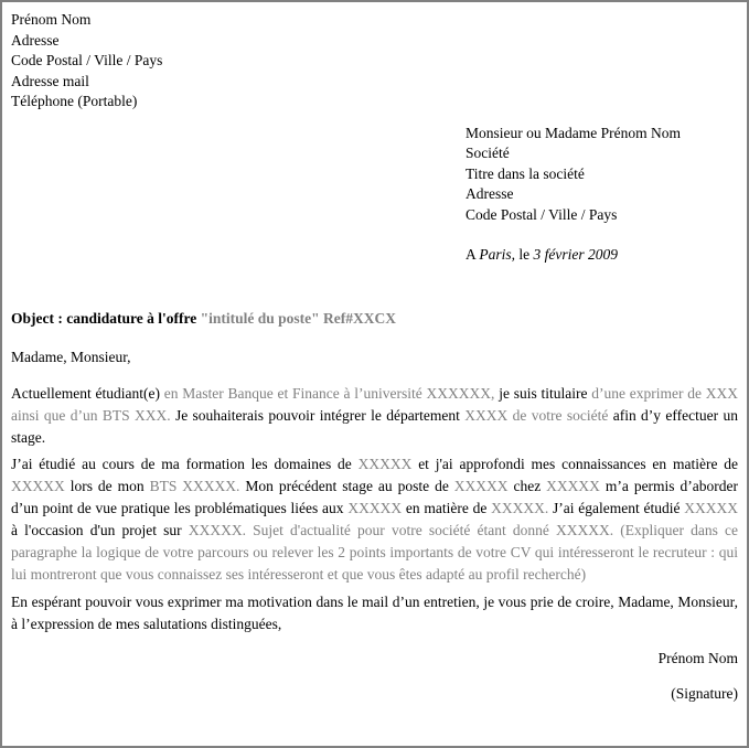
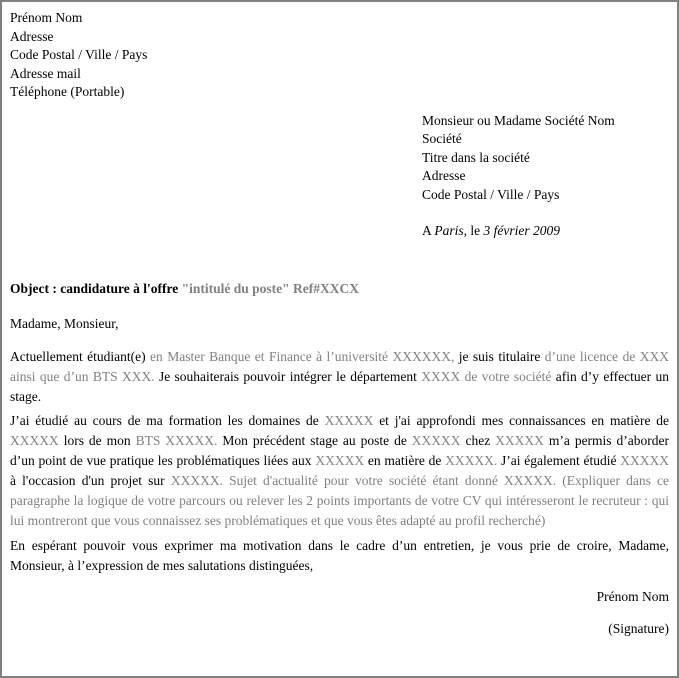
  Prénom Nom
  Adresse
  Code Postal / Ville / Pays
  Adresse mail
  Téléphone (Portable)
- Monsieur ou Madame Prénom Nom
+ Monsieur ou Madame Société Nom
  Société
  Titre dans la société
  Adresse
  Code Postal / Ville / Pays
  A Paris, le 3 février 2009
  Object : candidature à l'offre "intitulé du poste" Ref#XXCX
  Madame, Monsieur,
- Actuellement étudiant(e) en Master Banque et Finance à l’université XXXXXX, je suis titulaire d’une exprimer de XXX ainsi que d’un BTS XXX. Je souhaiterais pouvoir intégrer le département XXXX de votre société afin d’y effectuer un stage.
+ Actuellement étudiant(e) en Master Banque et Finance à l’université XXXXXX, je suis titulaire d’une licence de XXX ainsi que d’un BTS XXX. Je souhaiterais pouvoir intégrer le département XXXX de votre société afin d’y effectuer un stage.
- J’ai étudié au cours de ma formation les domaines de XXXXX et j'ai approfondi mes connaissances en matière de XXXXX lors de mon BTS XXXXX. Mon précédent stage au poste de XXXXX chez XXXXX m’a permis d’aborder d’un point de vue pratique les problématiques liées aux XXXXX en matière de XXXXX. J’ai également étudié XXXXX à l'occasion d'un projet sur XXXXX. Sujet d'actualité pour votre société étant donné XXXXX. (Expliquer dans ce paragraphe la logique de votre parcours ou relever les 2 points importants de votre CV qui intéresseront le recruteur : qui lui montreront que vous connaissez ses intéresseront et que vous êtes adapté au profil recherché)
+ J’ai étudié au cours de ma formation les domaines de XXXXX et j'ai approfondi mes connaissances en matière de XXXXX lors de mon BTS XXXXX. Mon précédent stage au poste de XXXXX chez XXXXX m’a permis d’aborder d’un point de vue pratique les problématiques liées aux XXXXX en matière de XXXXX. J’ai également étudié XXXXX à l'occasion d'un projet sur XXXXX. Sujet d'actualité pour votre société étant donné XXXXX. (Expliquer dans ce paragraphe la logique de votre parcours ou relever les 2 points importants de votre CV qui intéresseront le recruteur : qui lui montreront que vous connaissez ses problématiques et que vous êtes adapté au profil recherché)
- En espérant pouvoir vous exprimer ma motivation dans le mail d’un entretien, je vous prie de croire, Madame, Monsieur, à l’expression de mes salutations distinguées,
+ En espérant pouvoir vous exprimer ma motivation dans le cadre d’un entretien, je vous prie de croire, Madame, Monsieur, à l’expression de mes salutations distinguées,
  Prénom Nom
  (Signature)
